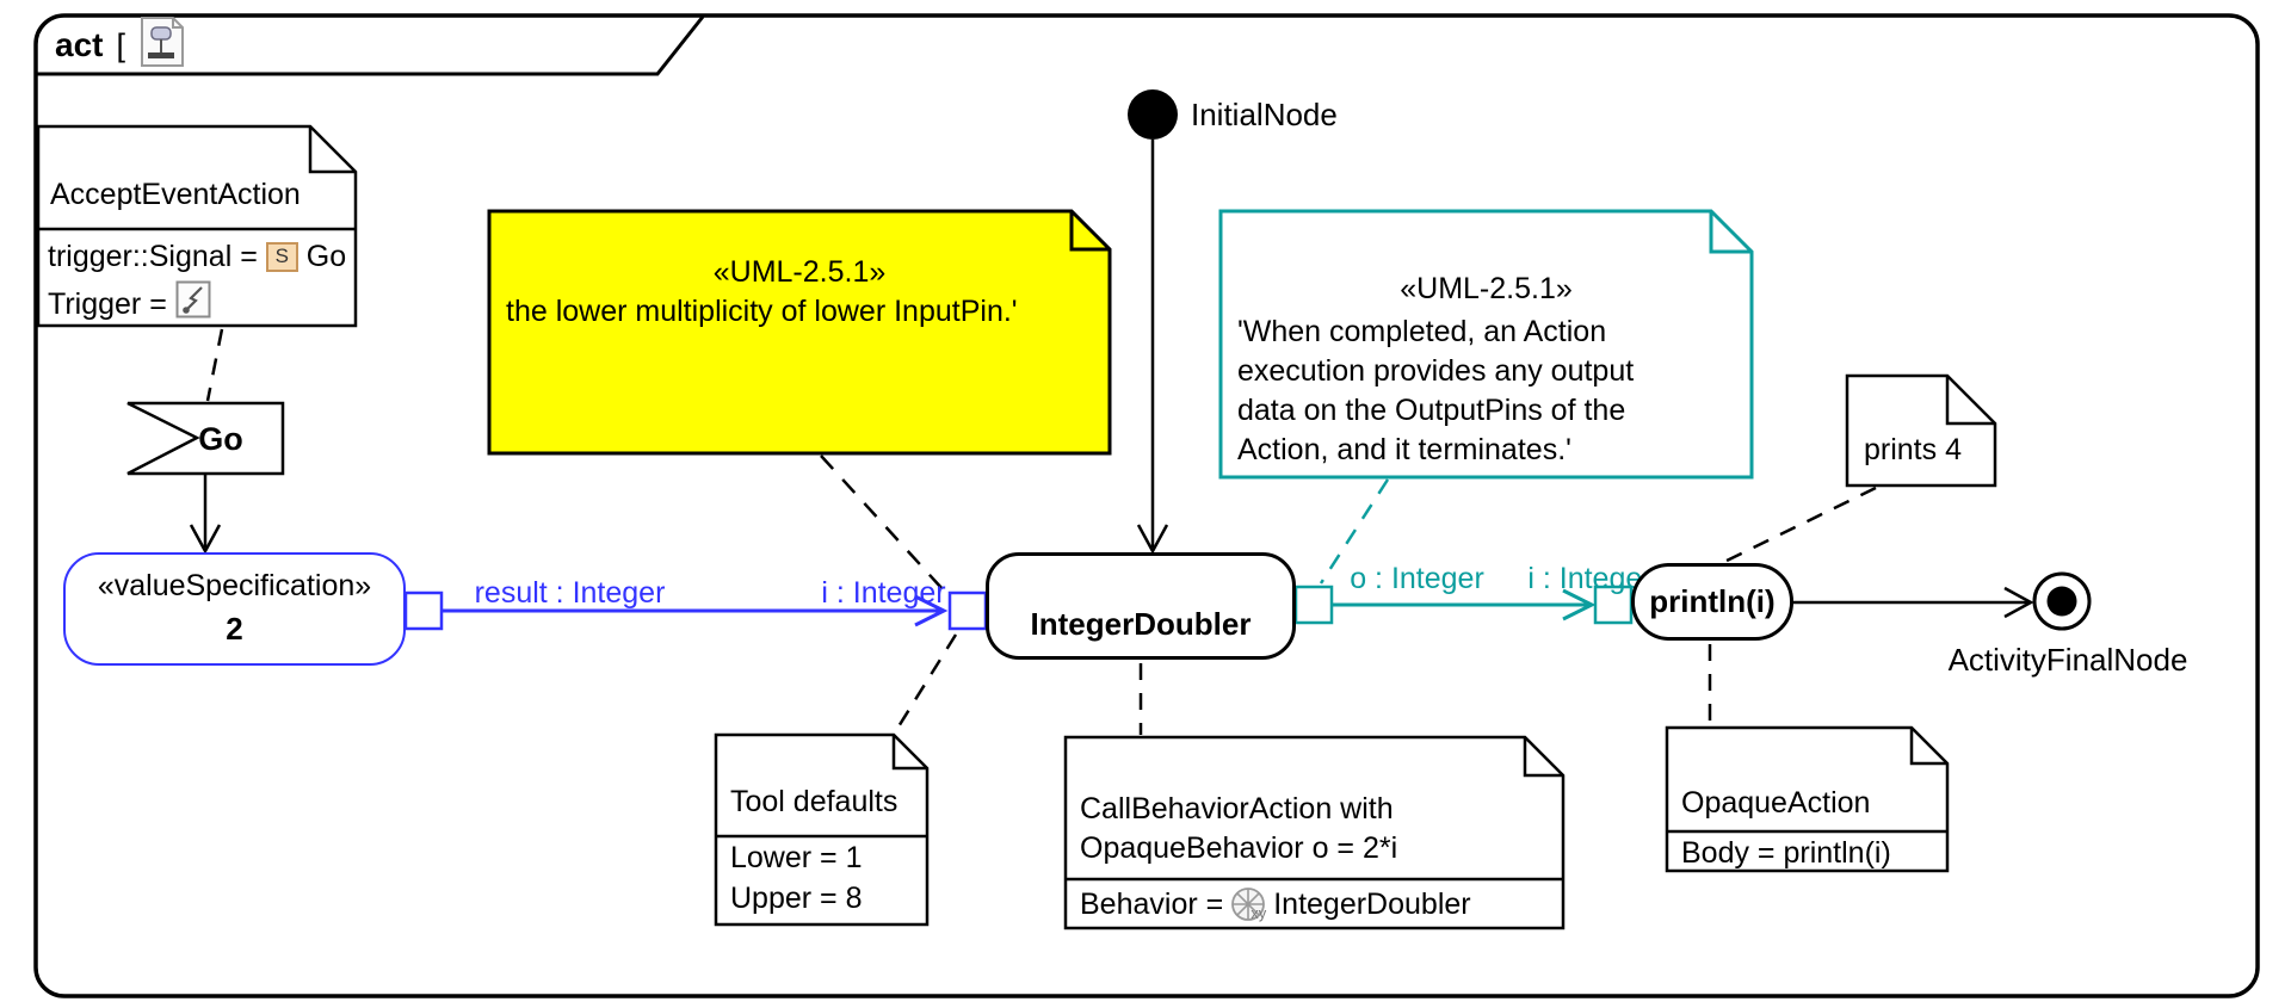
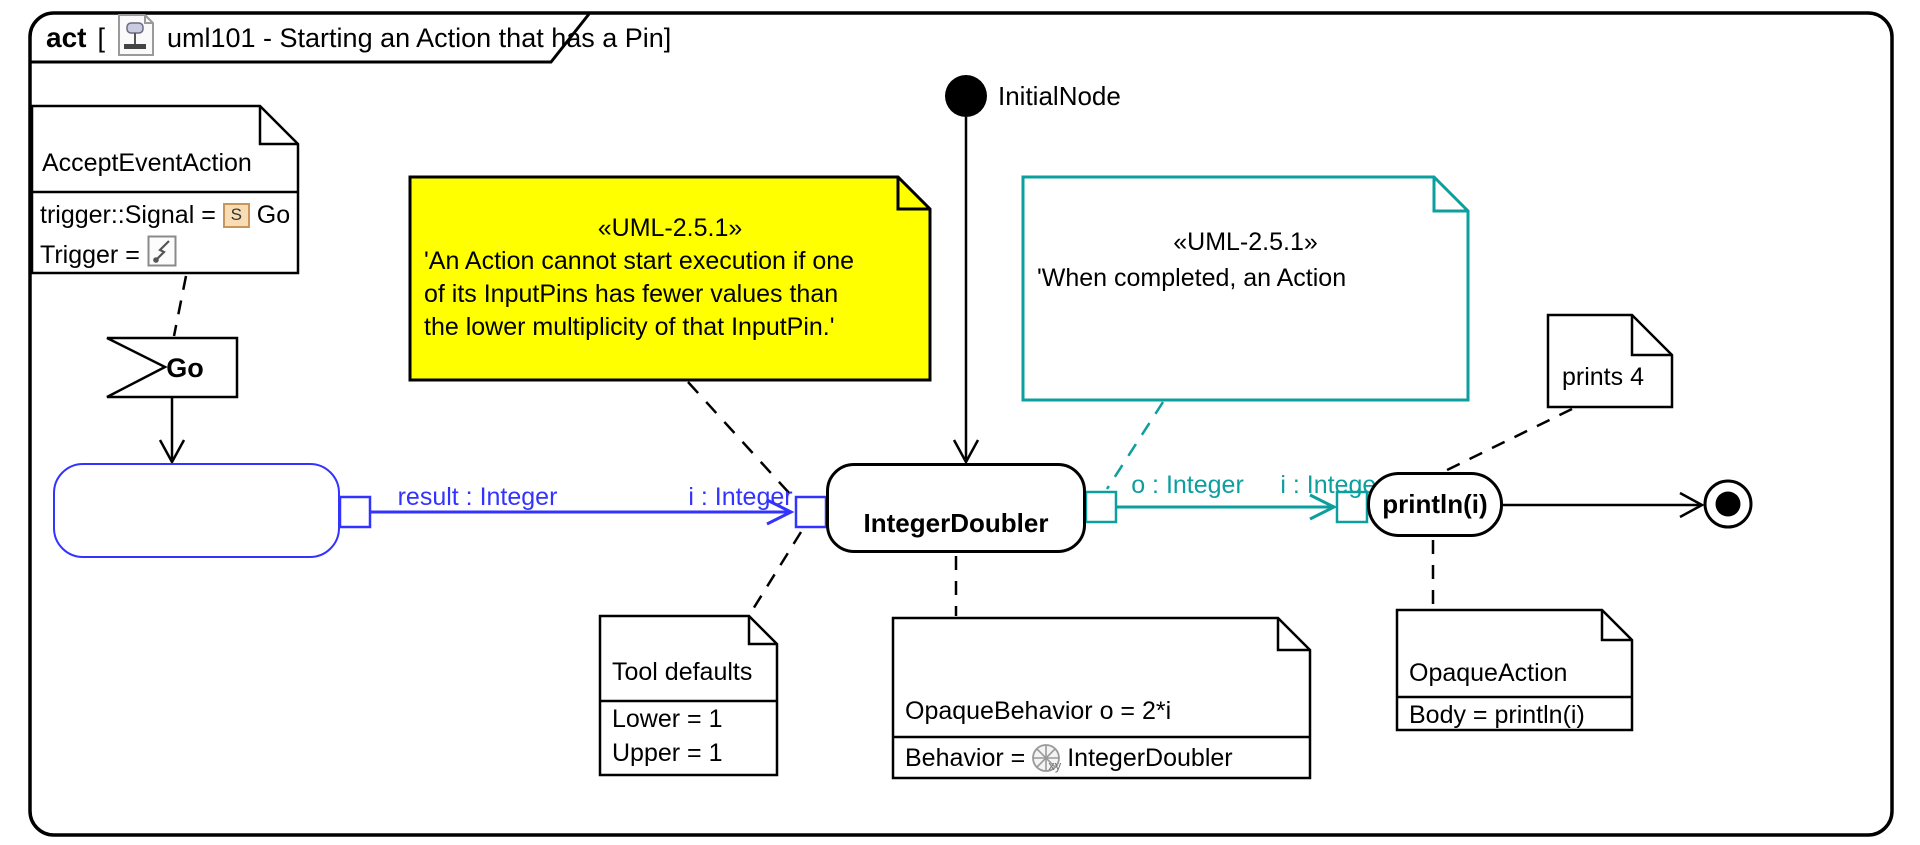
  act
  [
+ uml101 - Starting an Action that has a Pin]
  AcceptEventAction
  trigger::Signal =
  S
  Go
  Trigger =
  Go
- «valueSpecification»
- 2
  result : Integer
  i : Integer
  IntegerDoubler
  o : Integer
  i : Intege
  println(i)
  InitialNode
- ActivityFinalNode
  «UML-2.5.1»
+ 'An Action cannot start execution if one
+ of its InputPins has fewer values than
- the lower multiplicity of lower InputPin.'
+ the lower multiplicity of that InputPin.'
  «UML-2.5.1»
  'When completed, an Action
- execution provides any output
- data on the OutputPins of the
- Action, and it terminates.'
  Tool defaults
  Lower = 1
- Upper = 8
+ Upper = 1
- CallBehaviorAction with
  OpaqueBehavior o = 2*i
  Behavior =
  xy
  IntegerDoubler
  OpaqueAction
  Body = println(i)
  prints 4
